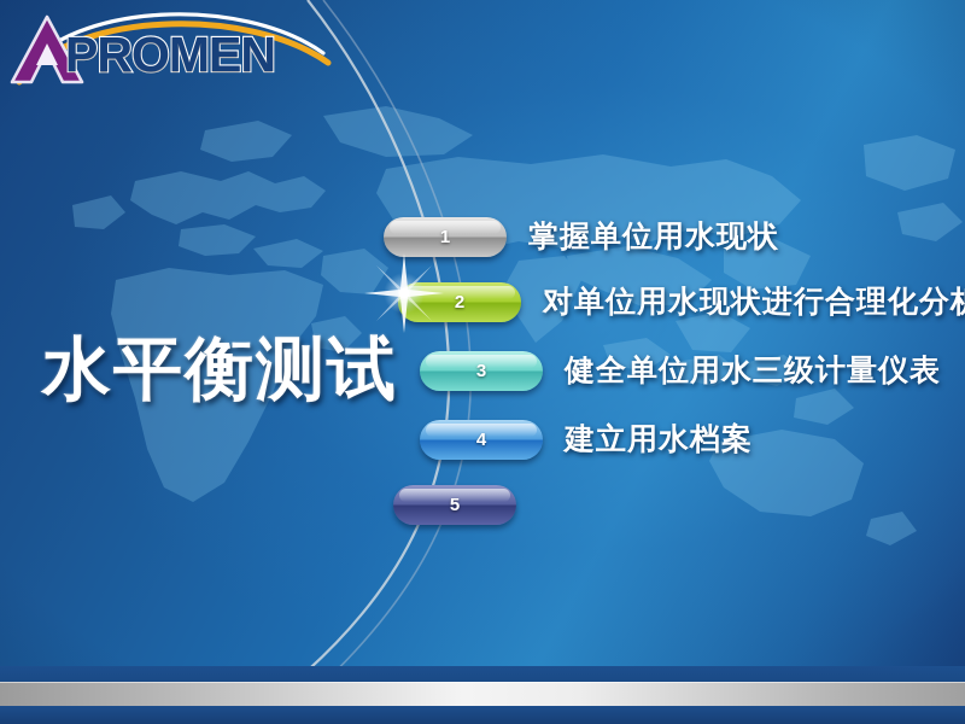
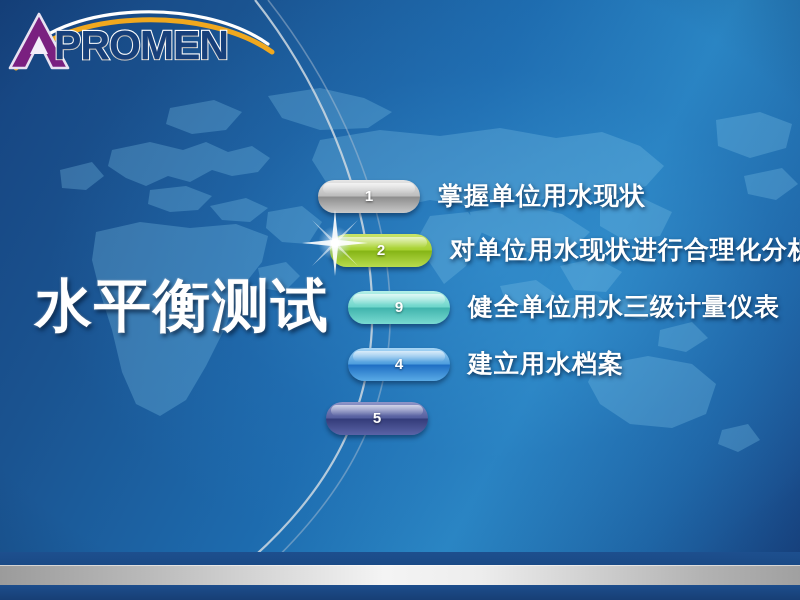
  PROMEN
  水平衡测试
  1
  掌握单位用水现状
  2
  对单位用水现状进行合理化分
- 3
+ 9
  健全单位用水三级计量仪表
  4
  建立用水档案
  5
